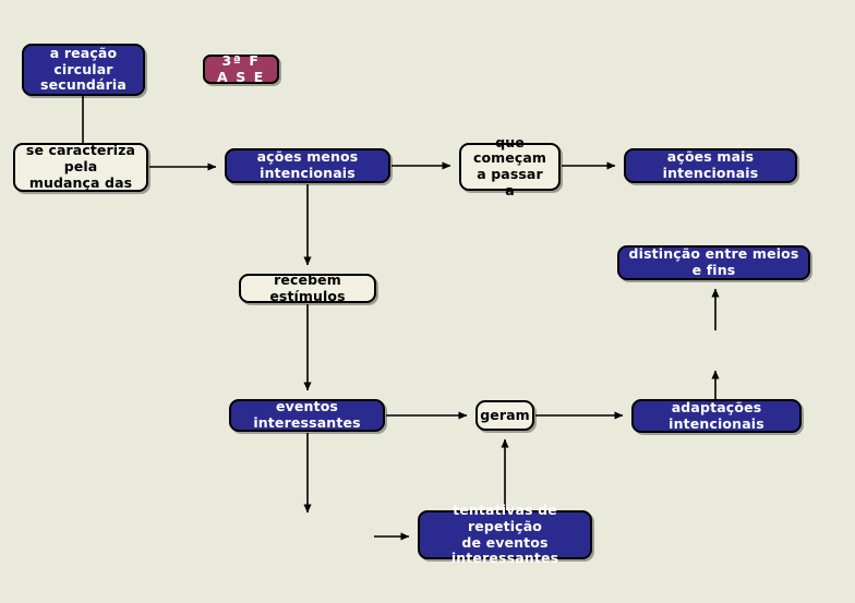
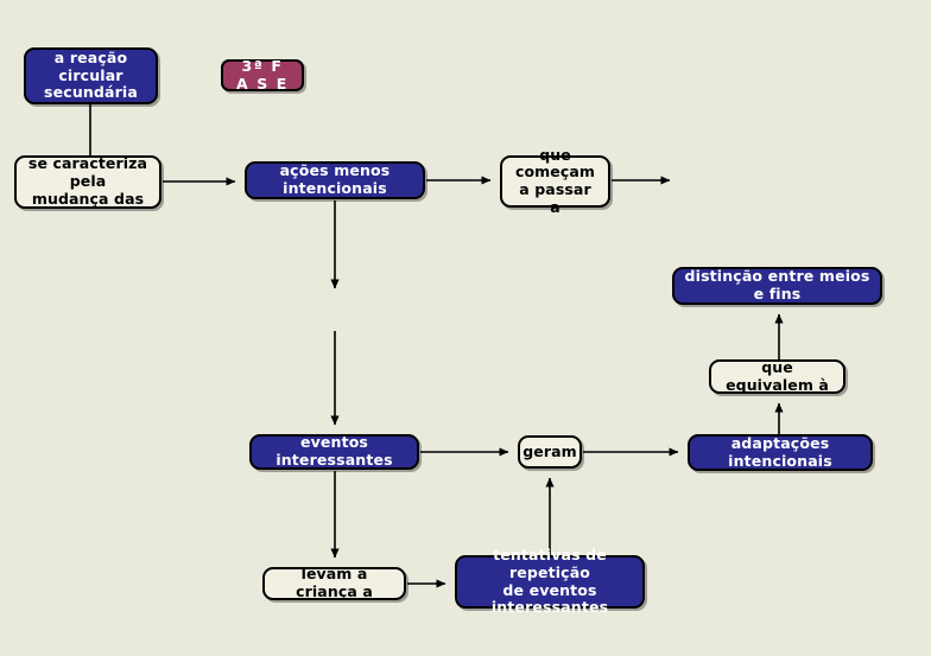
  a reação circular
  secundária
  3ª F A S E
  se caracteriza pela
  mudança das
  ações menos intencionais
  que começam
  a passar a
- ações mais intencionais
- recebem estímulos
  distinção entre meios e fins
+ que equivalem à
  eventos interessantes
  geram
  adaptações intencionais
+ levam a criança a
  tentativas de repetição
  de eventos interessantes
